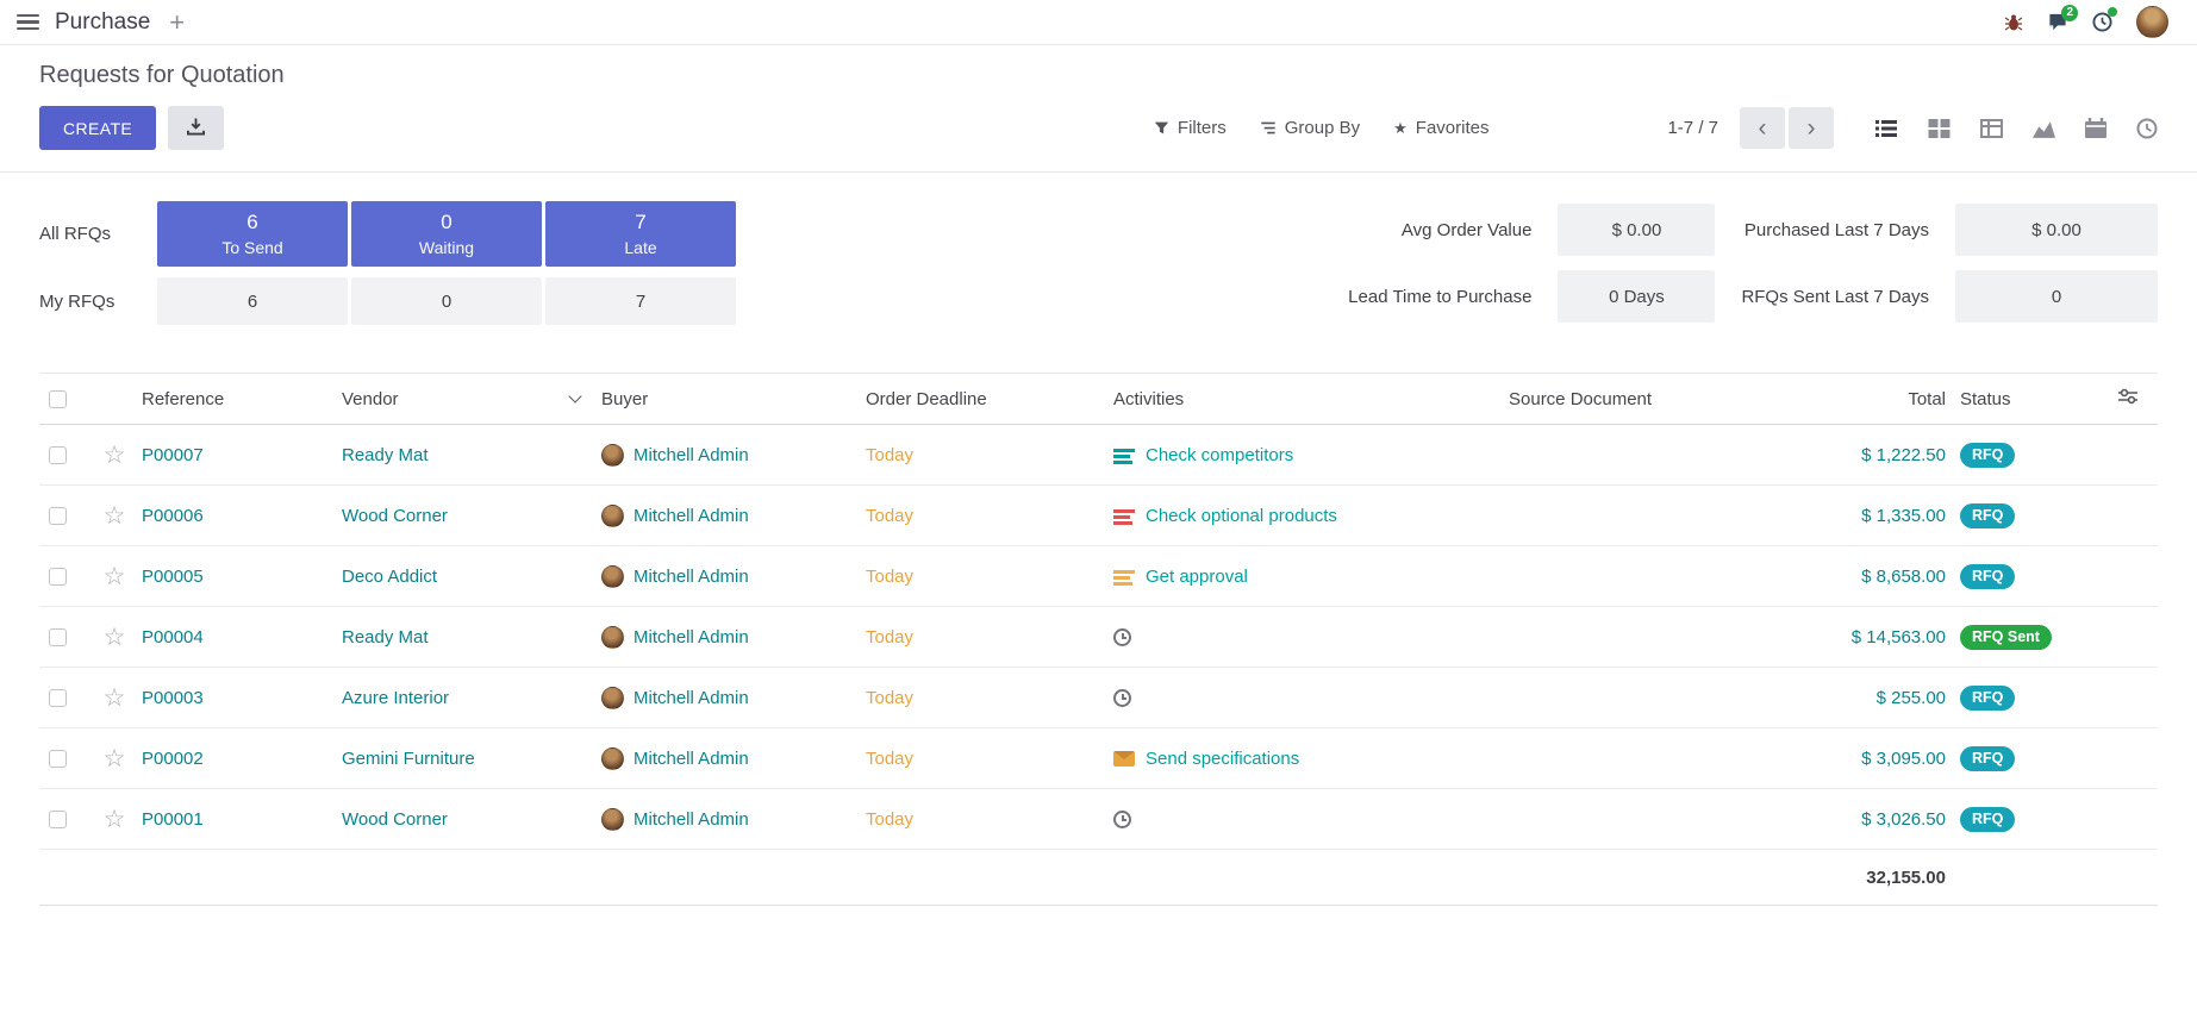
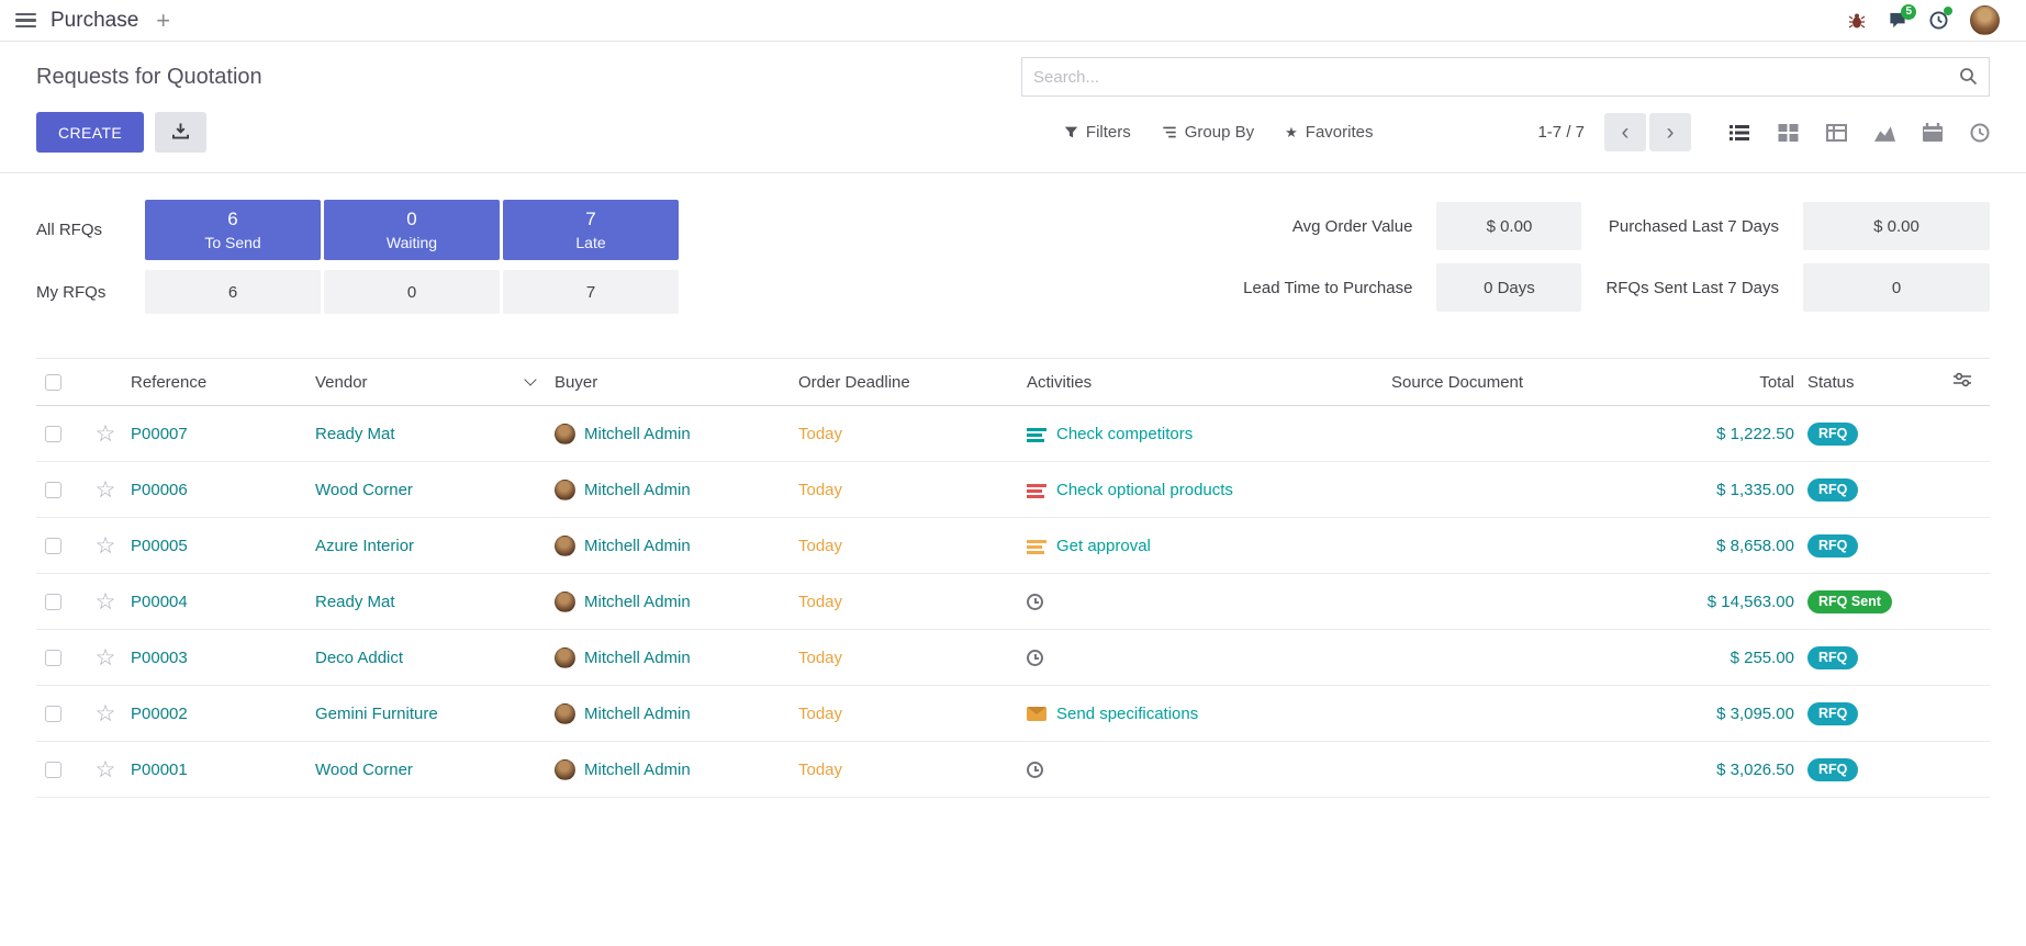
  Purchase
  +
- 2
+ 5
  Requests for Quotation
+ Search...
  CREATE
  Filters
  Group By
  ★
  Favorites
  1-7 / 7
  ‹
  ›
  All RFQs
  6
  To Send
  0
  Waiting
  7
  Late
  My RFQs
  6
  0
  7
  Avg Order Value
  $ 0.00
  Purchased Last 7 Days
  $ 0.00
  Lead Time to Purchase
  0 Days
  RFQs Sent Last 7 Days
  0
  Reference
  Vendor
  Buyer
  Order Deadline
  Activities
  Source Document
  Total
  Status
  ☆
  P00007
  Ready Mat
  Mitchell Admin
  Today
  Check competitors
  $ 1,222.50
  RFQ
  ☆
  P00006
  Wood Corner
  Mitchell Admin
  Today
  Check optional products
  $ 1,335.00
  RFQ
  ☆
  P00005
- Deco Addict
+ Azure Interior
  Mitchell Admin
  Today
  Get approval
  $ 8,658.00
  RFQ
  ☆
  P00004
  Ready Mat
  Mitchell Admin
  Today
  $ 14,563.00
  RFQ Sent
  ☆
  P00003
- Azure Interior
+ Deco Addict
  Mitchell Admin
  Today
  $ 255.00
  RFQ
  ☆
  P00002
  Gemini Furniture
  Mitchell Admin
  Today
  Send specifications
  $ 3,095.00
  RFQ
  ☆
  P00001
  Wood Corner
  Mitchell Admin
  Today
  $ 3,026.50
  RFQ
- 32,155.00
